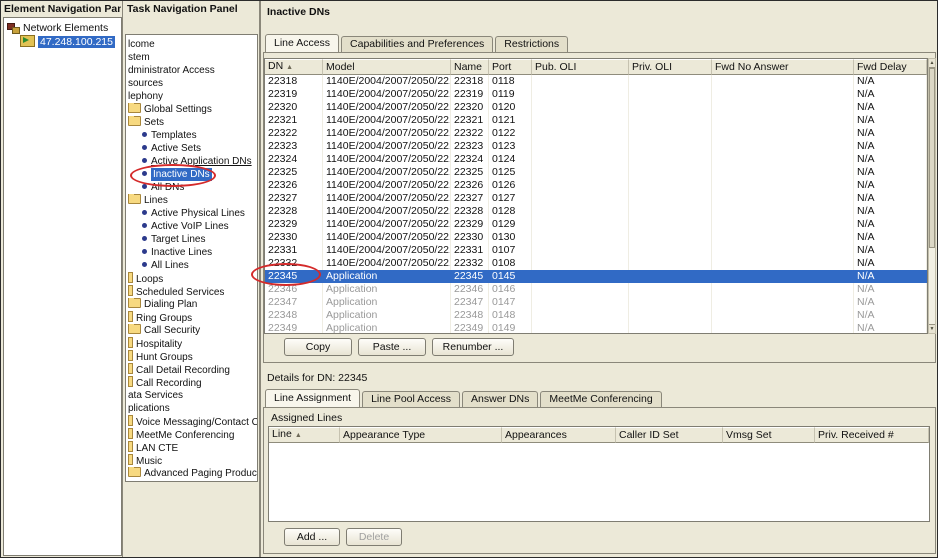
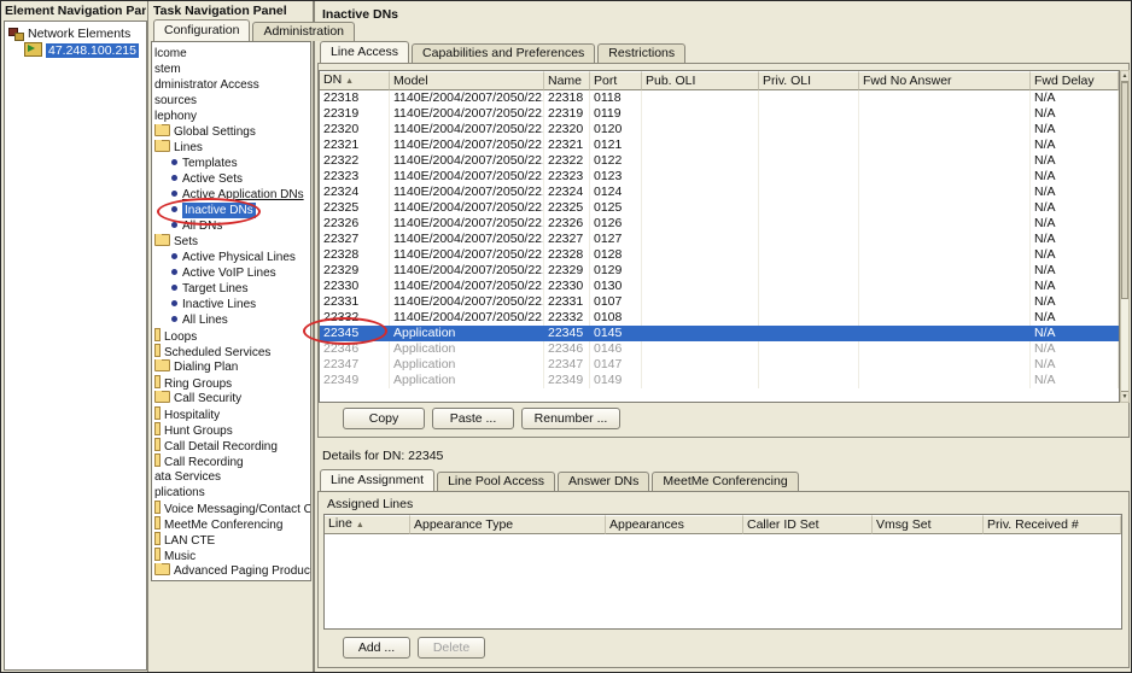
  Element Navigation Pan
  Network Elements
  47.248.100.215
  Task Navigation Panel
+ Configuration
+ Administration
  lcome
  stem
  dministrator Access
  sources
  lephony
  Global Settings
- Sets
+ Lines
  Templates
  Active Sets
  Active Application DNs
  Inactive DNs
  All DNs
- Lines
+ Sets
  Active Physical Lines
  Active VoIP Lines
  Target Lines
  Inactive Lines
  All Lines
  Loops
  Scheduled Services
  Dialing Plan
  Ring Groups
  Call Security
  Hospitality
  Hunt Groups
  Call Detail Recording
  Call Recording
  ata Services
  plications
  Voice Messaging/Contact C
  MeetMe Conferencing
  LAN CTE
  Music
  Advanced Paging Produc
  Inactive DNs
  Line Access
  Capabilities and Preferences
  Restrictions
  DN	Model	Name	Port	Pub. OLI	Priv. OLI	Fwd No Answer	Fwd Delay
  22318	1140E/2004/2007/2050/22	22318	0118				N/A
  22319	1140E/2004/2007/2050/22	22319	0119				N/A
  22320	1140E/2004/2007/2050/22	22320	0120				N/A
  22321	1140E/2004/2007/2050/22	22321	0121				N/A
  22322	1140E/2004/2007/2050/22	22322	0122				N/A
  22323	1140E/2004/2007/2050/22	22323	0123				N/A
  22324	1140E/2004/2007/2050/22	22324	0124				N/A
  22325	1140E/2004/2007/2050/22	22325	0125				N/A
  22326	1140E/2004/2007/2050/22	22326	0126				N/A
  22327	1140E/2004/2007/2050/22	22327	0127				N/A
  22328	1140E/2004/2007/2050/22	22328	0128				N/A
  22329	1140E/2004/2007/2050/22	22329	0129				N/A
  22330	1140E/2004/2007/2050/22	22330	0130				N/A
  22331	1140E/2004/2007/2050/22	22331	0107				N/A
  22332	1140E/2004/2007/2050/22	22332	0108				N/A
  22345	Application	22345	0145				N/A
  22346	Application	22346	0146				N/A
  22347	Application	22347	0147				N/A
- 22348	Application	22348	0148				N/A
  22349	Application	22349	0149				N/A
  Copy
  Paste ...
  Renumber ...
  Details for DN: 22345
  Line Assignment
  Line Pool Access
  Answer DNs
  MeetMe Conferencing
  Assigned Lines
  Line	Appearance Type	Appearances	Caller ID Set	Vmsg Set	Priv. Received #
  Add ...
  Delete
